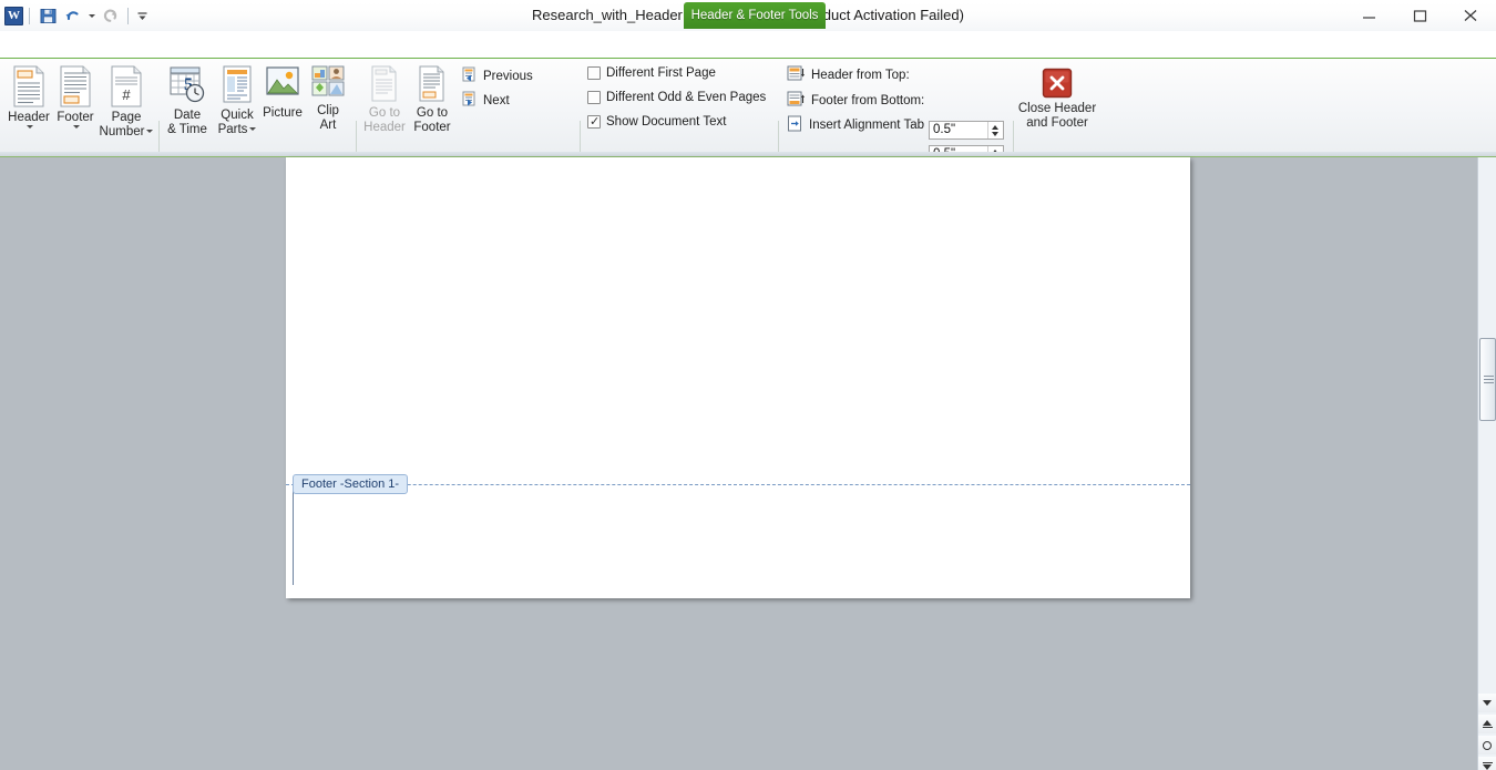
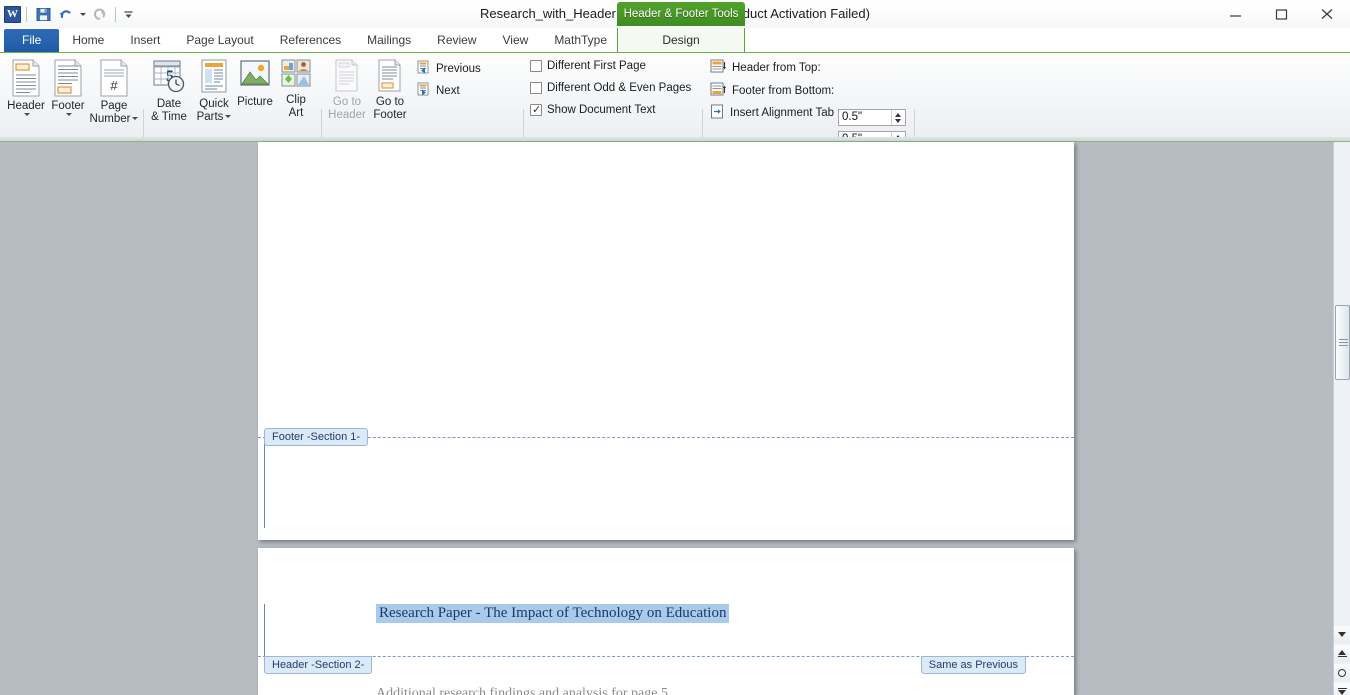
  W
  Header & Footer Tools
+ File
+ Home
+ Insert
+ Page Layout
+ References
+ Mailings
+ Review
+ View
+ MathType
+ Design
  Header
  Footer
  #
  Page
  Number
  5
  Date
  & Time
  Quick
  Parts
  Picture
  Clip
  Art
  Go to
  Header
  Go to
  Footer
  Previous
  Next
  Different First Page
  Different Odd & Even Pages
  Show Document Text
  Header from Top:
  0.5"
  Footer from Bottom:
  Insert Alignment Tab
- Close Header
- and Footer
  Footer -Section 1-
+ Research Paper - The Impact of Technology on Education
+ Header -Section 2-
+ Same as Previous
+ Additional research findings and analysis for page 5.
